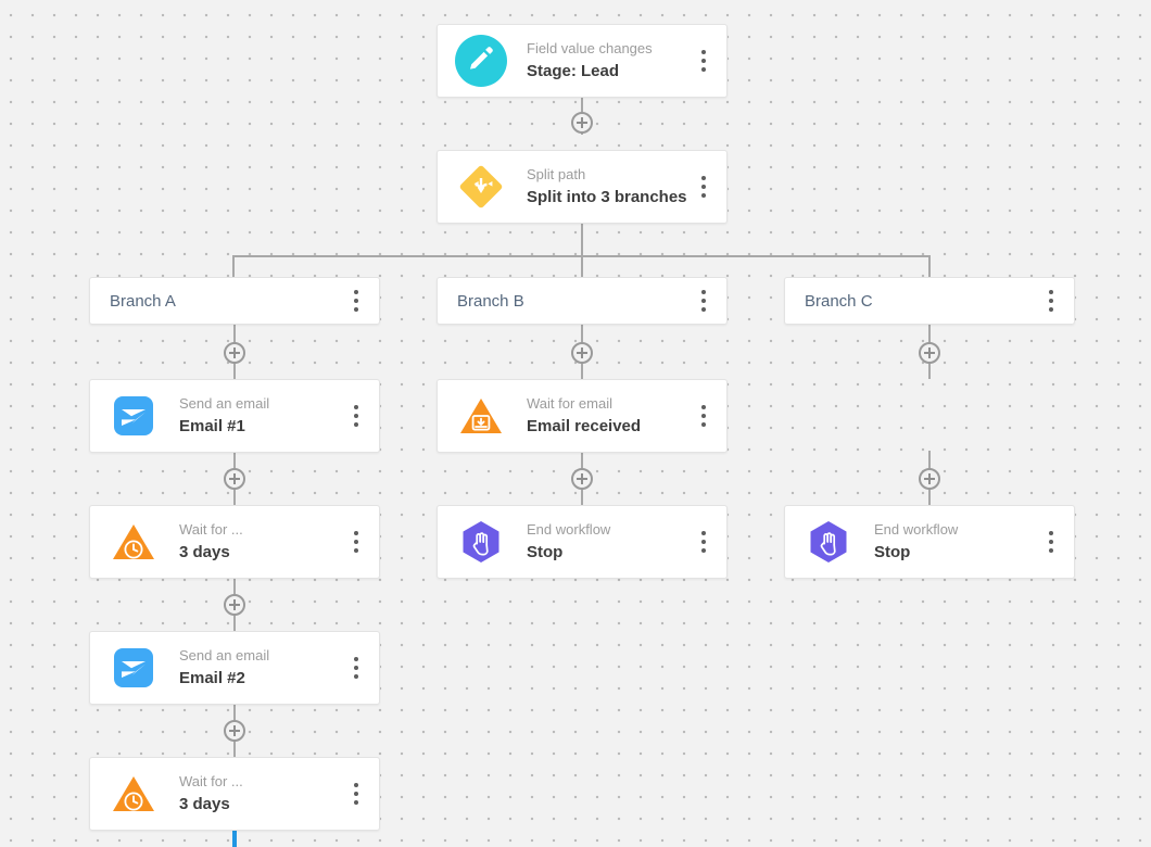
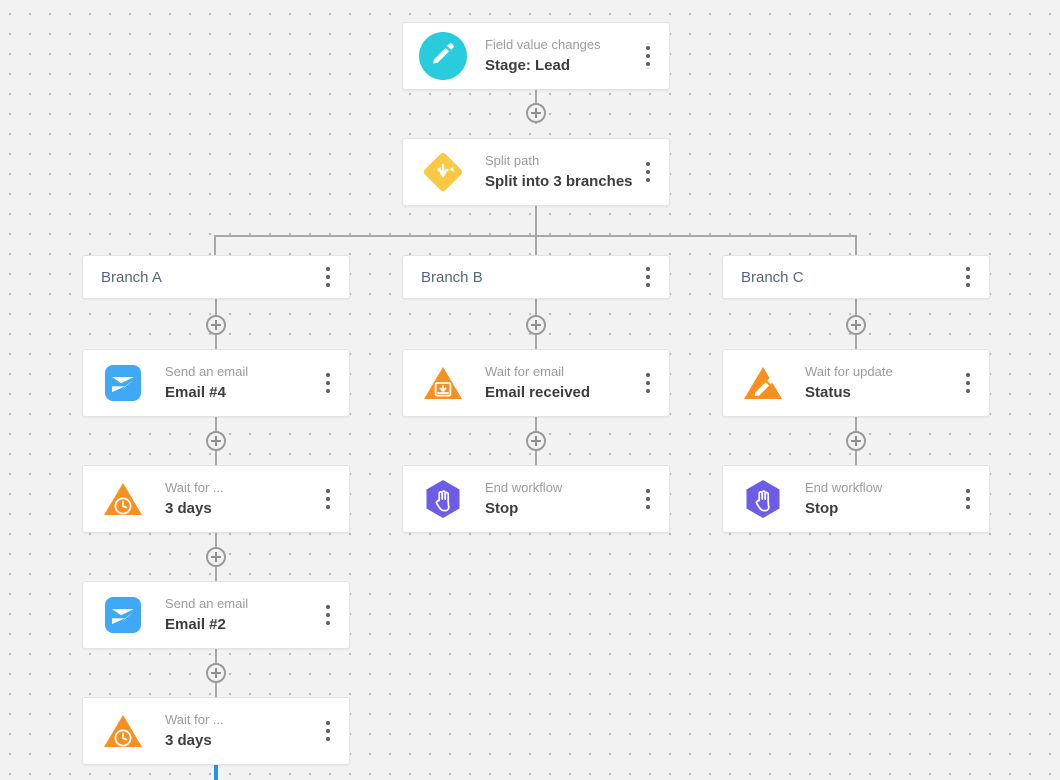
  Field value changes
  Stage: Lead
  Split path
  Split into 3 branches
  Branch A
  Branch B
  Branch C
  Send an email
- Email #1
+ Email #4
  Wait for ...
  3 days
  Send an email
  Email #2
  Wait for ...
  3 days
  Wait for email
  Email received
  End workflow
  Stop
+ Wait for update
+ Status
  End workflow
  Stop
